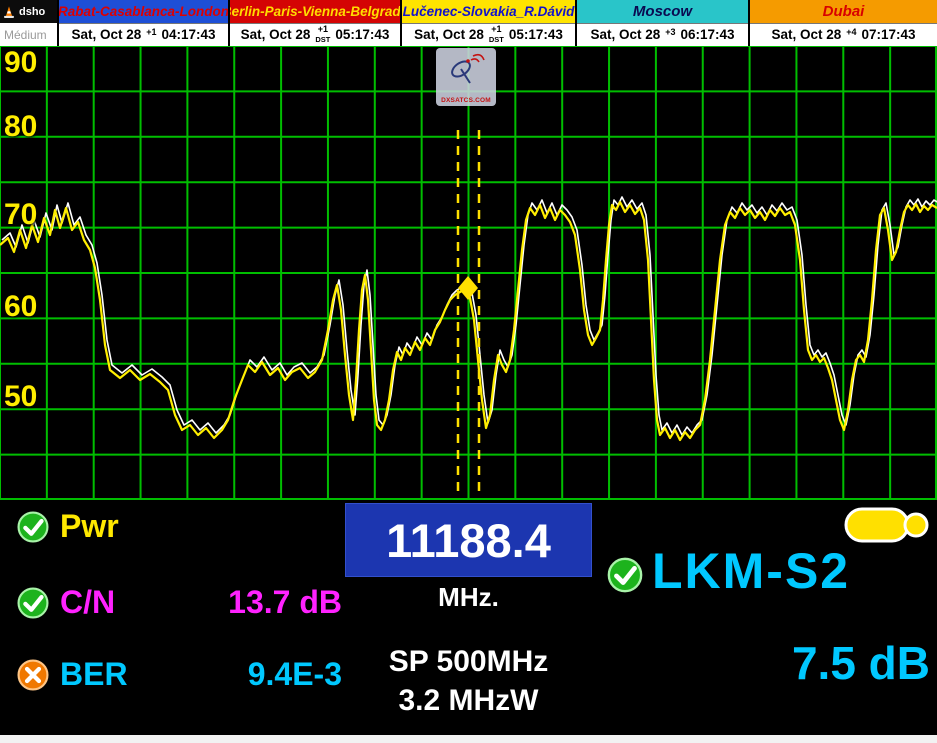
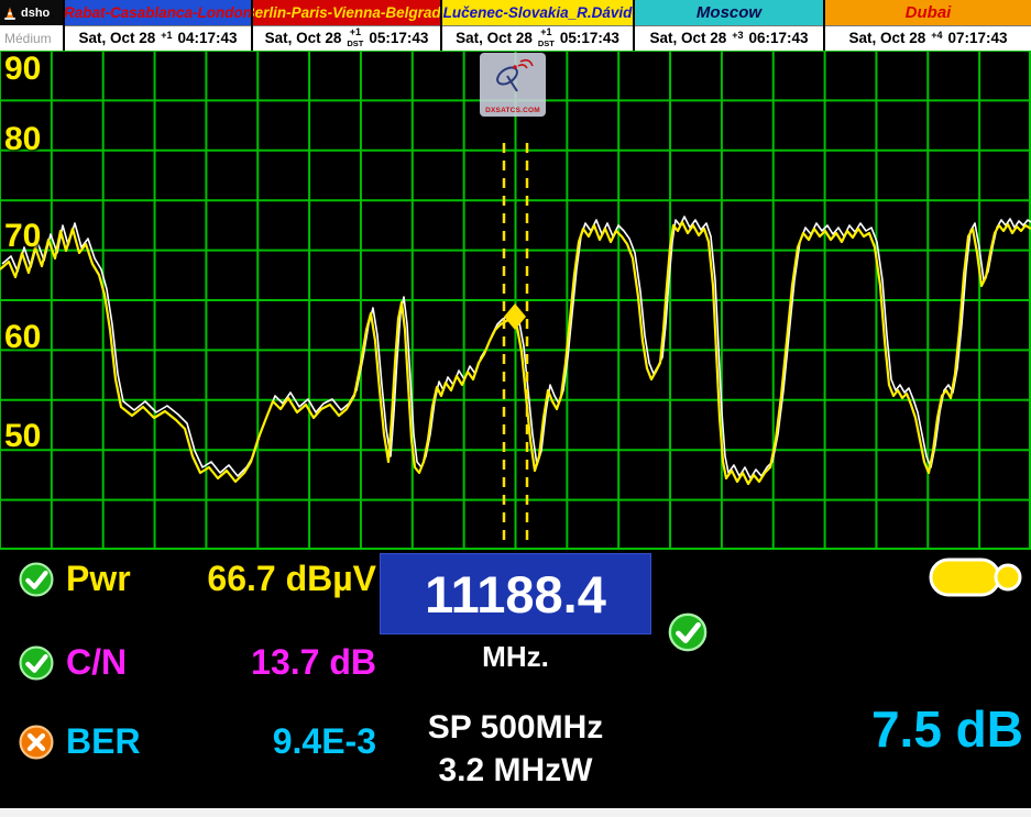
  dsho
  Médium
  Rabat-Casablanca-London
  Sat, Oct 28
  +1
  04:17:43
  erlin-Paris-Vienna-Belgrad
  Sat, Oct 28
  +1
  DST
  05:17:43
  Lučenec-Slovakia_R.Dávid
  Sat, Oct 28
  +1
  DST
  05:17:43
  Moscow
  Sat, Oct 28
  +3
  06:17:43
  Dubai
  Sat, Oct 28
  +4
  07:17:43
  90
  80
  70
  60
  50
  Pwr
+ 66.7 dBµV
  11188.4
  MHz.
- LKM-S2
  C/N
  13.7 dB
  BER
  9.4E-3
  SP 500MHz
  3.2 MHzW
  7.5 dB
